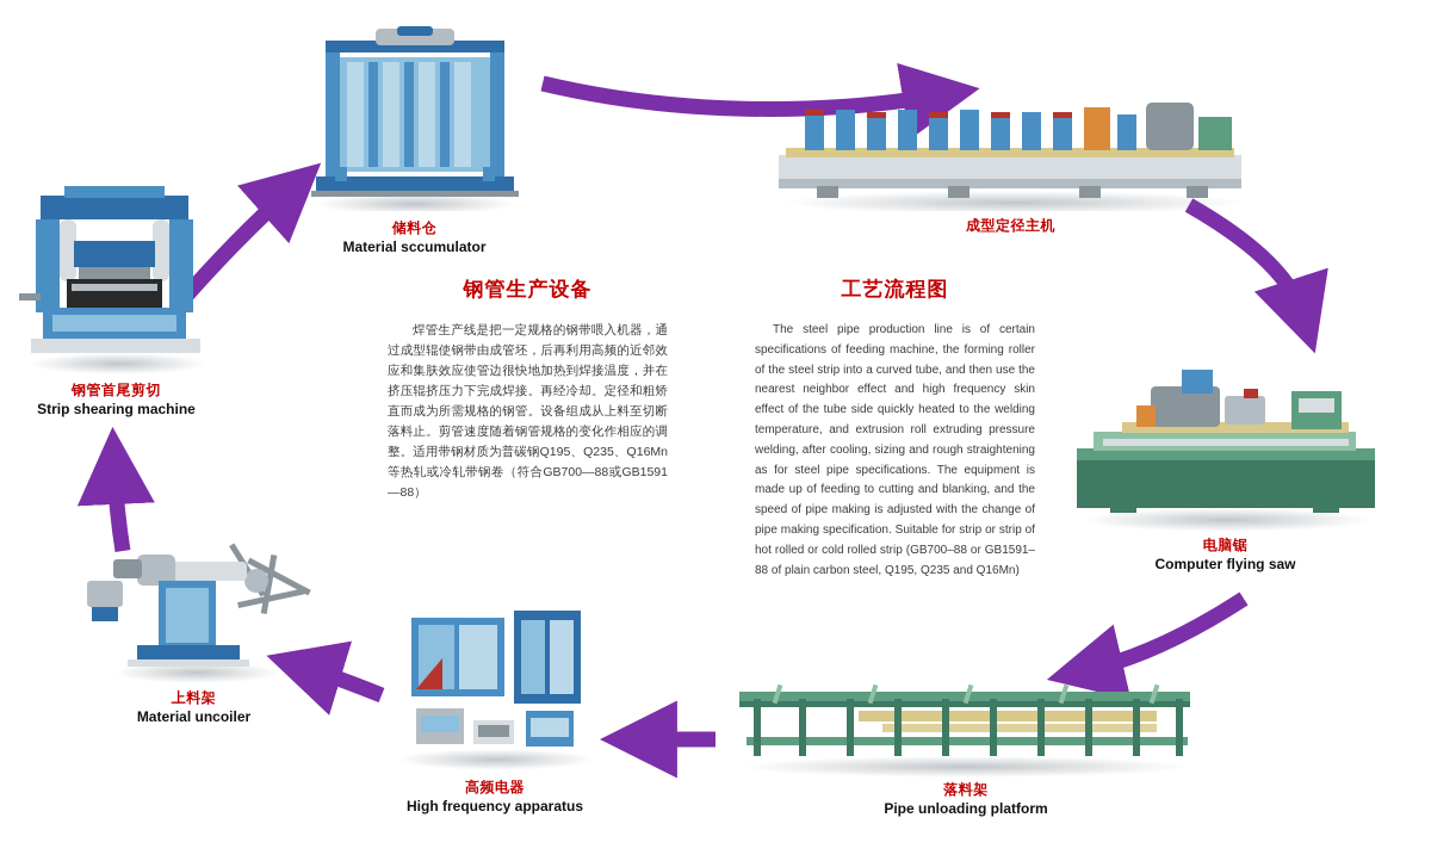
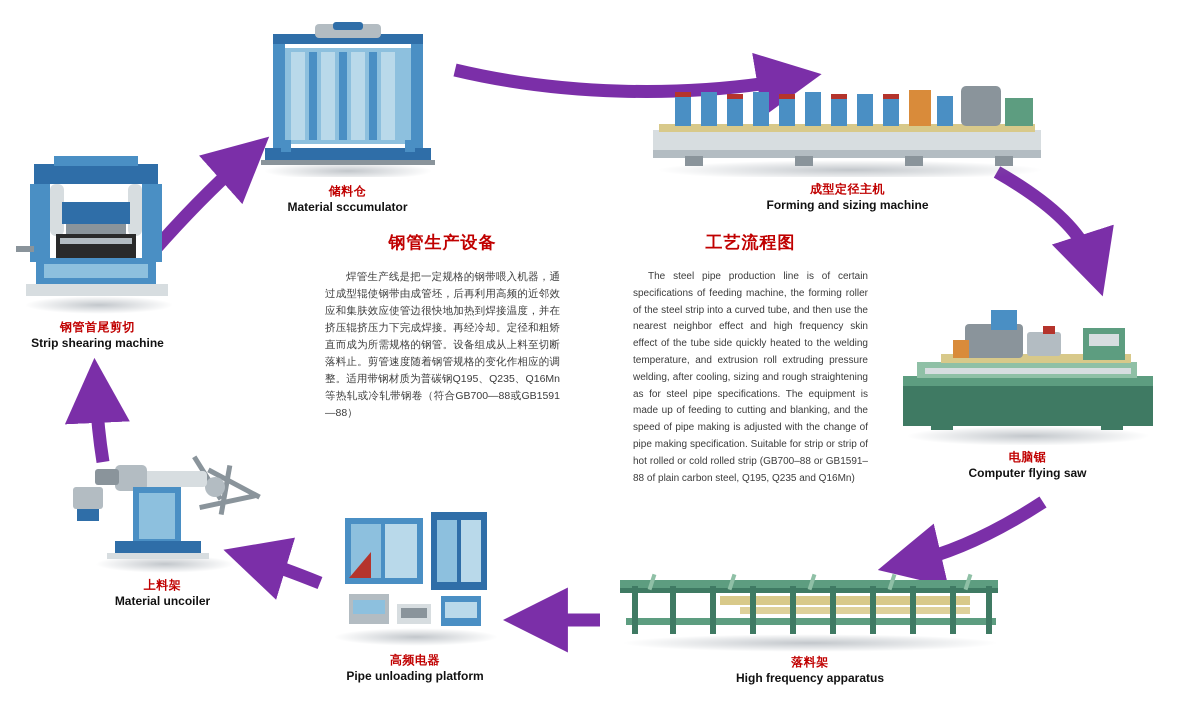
  储料仓
  Material sccumulator
  成型定径主机
+ Forming and sizing machine
  电脑锯
  Computer flying saw
  落料架
- Pipe unloading platform
+ High frequency apparatus
  高频电器
- High frequency apparatus
+ Pipe unloading platform
  上料架
  Material uncoiler
  钢管首尾剪切
  Strip shearing machine
  钢管生产设备
  焊管生产线是把一定规格的钢带喂入机器，通过成型辊使钢带由成管坯，后再利用高频的近邻效应和集肤效应使管边很快地加热到焊接温度，并在挤压辊挤压力下完成焊接。再经冷却。定径和粗矫直而成为所需规格的钢管。设备组成从上料至切断落料止。剪管速度随着钢管规格的变化作相应的调整。适用带钢材质为普碳钢Q195、Q235、Q16Mn等热轧或冷轧带钢卷（符合GB700—88或GB1591—88）
  工艺流程图
  The steel pipe production line is of certain specifications of feeding machine, the forming roller of the steel strip into a curved tube, and then use the nearest neighbor effect and high frequency skin effect of the tube side quickly heated to the welding temperature, and extrusion roll extruding pressure welding, after cooling, sizing and rough straightening as for steel pipe specifications. The equipment is made up of feeding to cutting and blanking, and the speed of pipe making is adjusted with the change of pipe making specification. Suitable for strip or strip of hot rolled or cold rolled strip (GB700–88 or GB1591–88 of plain carbon steel, Q195, Q235 and Q16Mn)
